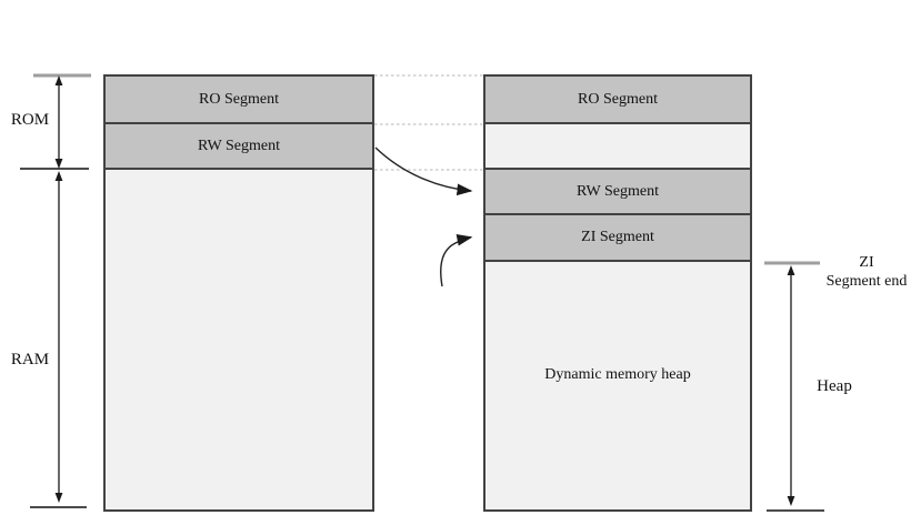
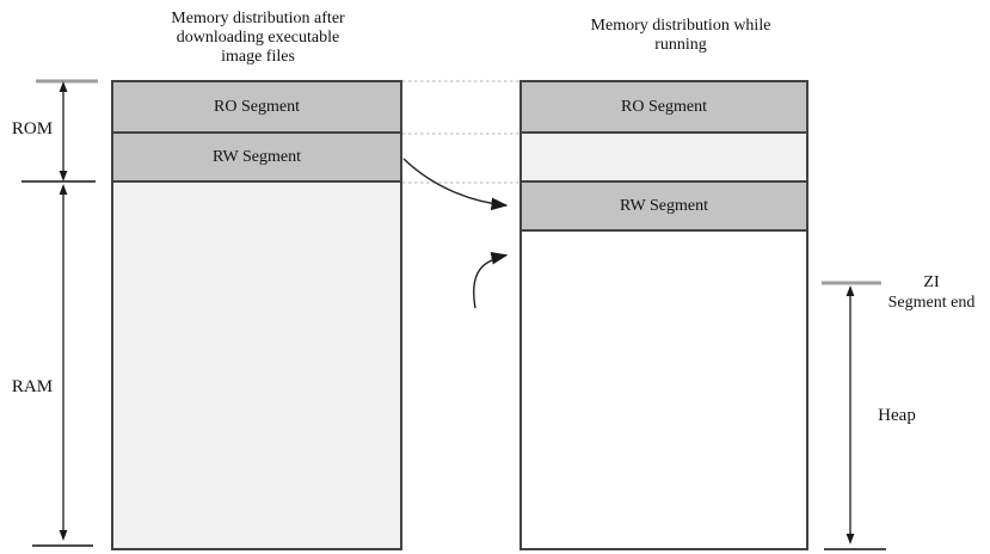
+ Memory distribution after
+ downloading executable
+ image files
+ Memory distribution while
+ running
  RO Segment
  RW Segment
  RO Segment
  RW Segment
- ZI Segment
- Dynamic memory heap
  ROM
  RAM
  ZI
  Segment end
  Heap
